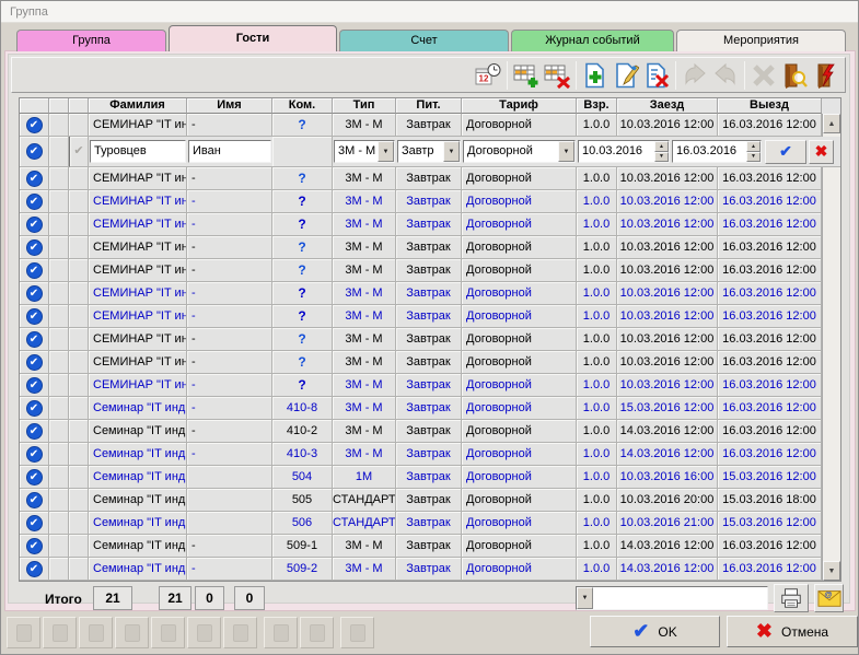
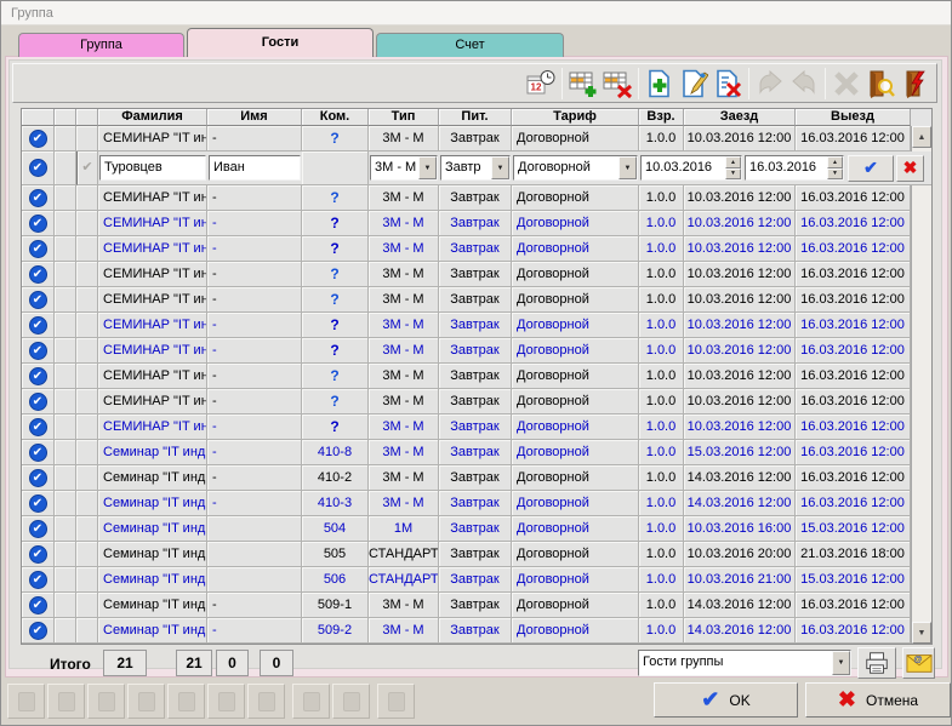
  Группа
  Группа
  Гости
  Счет
- Журнал событий
- Мероприятия
  12
  Фамилия
  Имя
  Ком.
  Тип
  Пит.
  Тариф
  Взр.
  Заезд
  Выезд
  ✔
  СЕМИНАР "IT ин
  -
  ?
  3М - М
  Завтрак
  Договорной
  1.0.0
  10.03.2016 12:00
  16.03.2016 12:00
  ✔
  ✔
  Туровцев
  Иван
  3М - М
  Завтр
  Договорной
  10.03.2016
  16.03.2016
  ✔
  ✖
  ✔
  СЕМИНАР "IT ин
  -
  ?
  3М - М
  Завтрак
  Договорной
  1.0.0
  10.03.2016 12:00
  16.03.2016 12:00
  ✔
  СЕМИНАР "IT ин
  -
  ?
  3М - М
  Завтрак
  Договорной
  1.0.0
  10.03.2016 12:00
  16.03.2016 12:00
  ✔
  СЕМИНАР "IT ин
  -
  ?
  3М - М
  Завтрак
  Договорной
  1.0.0
  10.03.2016 12:00
  16.03.2016 12:00
  ✔
  СЕМИНАР "IT ин
  -
  ?
  3М - М
  Завтрак
  Договорной
  1.0.0
  10.03.2016 12:00
  16.03.2016 12:00
  ✔
  СЕМИНАР "IT ин
  -
  ?
  3М - М
  Завтрак
  Договорной
  1.0.0
  10.03.2016 12:00
  16.03.2016 12:00
  ✔
  СЕМИНАР "IT ин
  -
  ?
  3М - М
  Завтрак
  Договорной
  1.0.0
  10.03.2016 12:00
  16.03.2016 12:00
  ✔
  СЕМИНАР "IT ин
  -
  ?
  3М - М
  Завтрак
  Договорной
  1.0.0
  10.03.2016 12:00
  16.03.2016 12:00
  ✔
  СЕМИНАР "IT ин
  -
  ?
  3М - М
  Завтрак
  Договорной
  1.0.0
  10.03.2016 12:00
  16.03.2016 12:00
  ✔
  СЕМИНАР "IT ин
  -
  ?
  3М - М
  Завтрак
  Договорной
  1.0.0
  10.03.2016 12:00
  16.03.2016 12:00
  ✔
  СЕМИНАР "IT ин
  -
  ?
  3М - М
  Завтрак
  Договорной
  1.0.0
  10.03.2016 12:00
  16.03.2016 12:00
  ✔
  Семинар "IT инд
  -
  410-8
  3М - М
  Завтрак
  Договорной
  1.0.0
  15.03.2016 12:00
  16.03.2016 12:00
  ✔
  Семинар "IT инд
  -
  410-2
  3М - М
  Завтрак
  Договорной
  1.0.0
  14.03.2016 12:00
  16.03.2016 12:00
  ✔
  Семинар "IT инд
  -
  410-3
  3М - М
  Завтрак
  Договорной
  1.0.0
  14.03.2016 12:00
  16.03.2016 12:00
  ✔
  Семинар "IT инд
  504
  1М
  Завтрак
  Договорной
  1.0.0
  10.03.2016 16:00
  15.03.2016 12:00
  ✔
  Семинар "IT инд
  505
  СТАНДАРТ
  Завтрак
  Договорной
  1.0.0
  10.03.2016 20:00
- 15.03.2016 18:00
+ 21.03.2016 18:00
  ✔
  Семинар "IT инд
  506
  СТАНДАРТ
  Завтрак
  Договорной
  1.0.0
  10.03.2016 21:00
  15.03.2016 12:00
  ✔
  Семинар "IT инд
  -
  509-1
  3М - М
  Завтрак
  Договорной
  1.0.0
  14.03.2016 12:00
  16.03.2016 12:00
  ✔
  Семинар "IT инд
  -
  509-2
  3М - М
  Завтрак
  Договорной
  1.0.0
  14.03.2016 12:00
  16.03.2016 12:00
  Итого
  21
  21
  0
  0
+ Гости группы
  @
  ✔
  OK
  ✖
  Отмена
